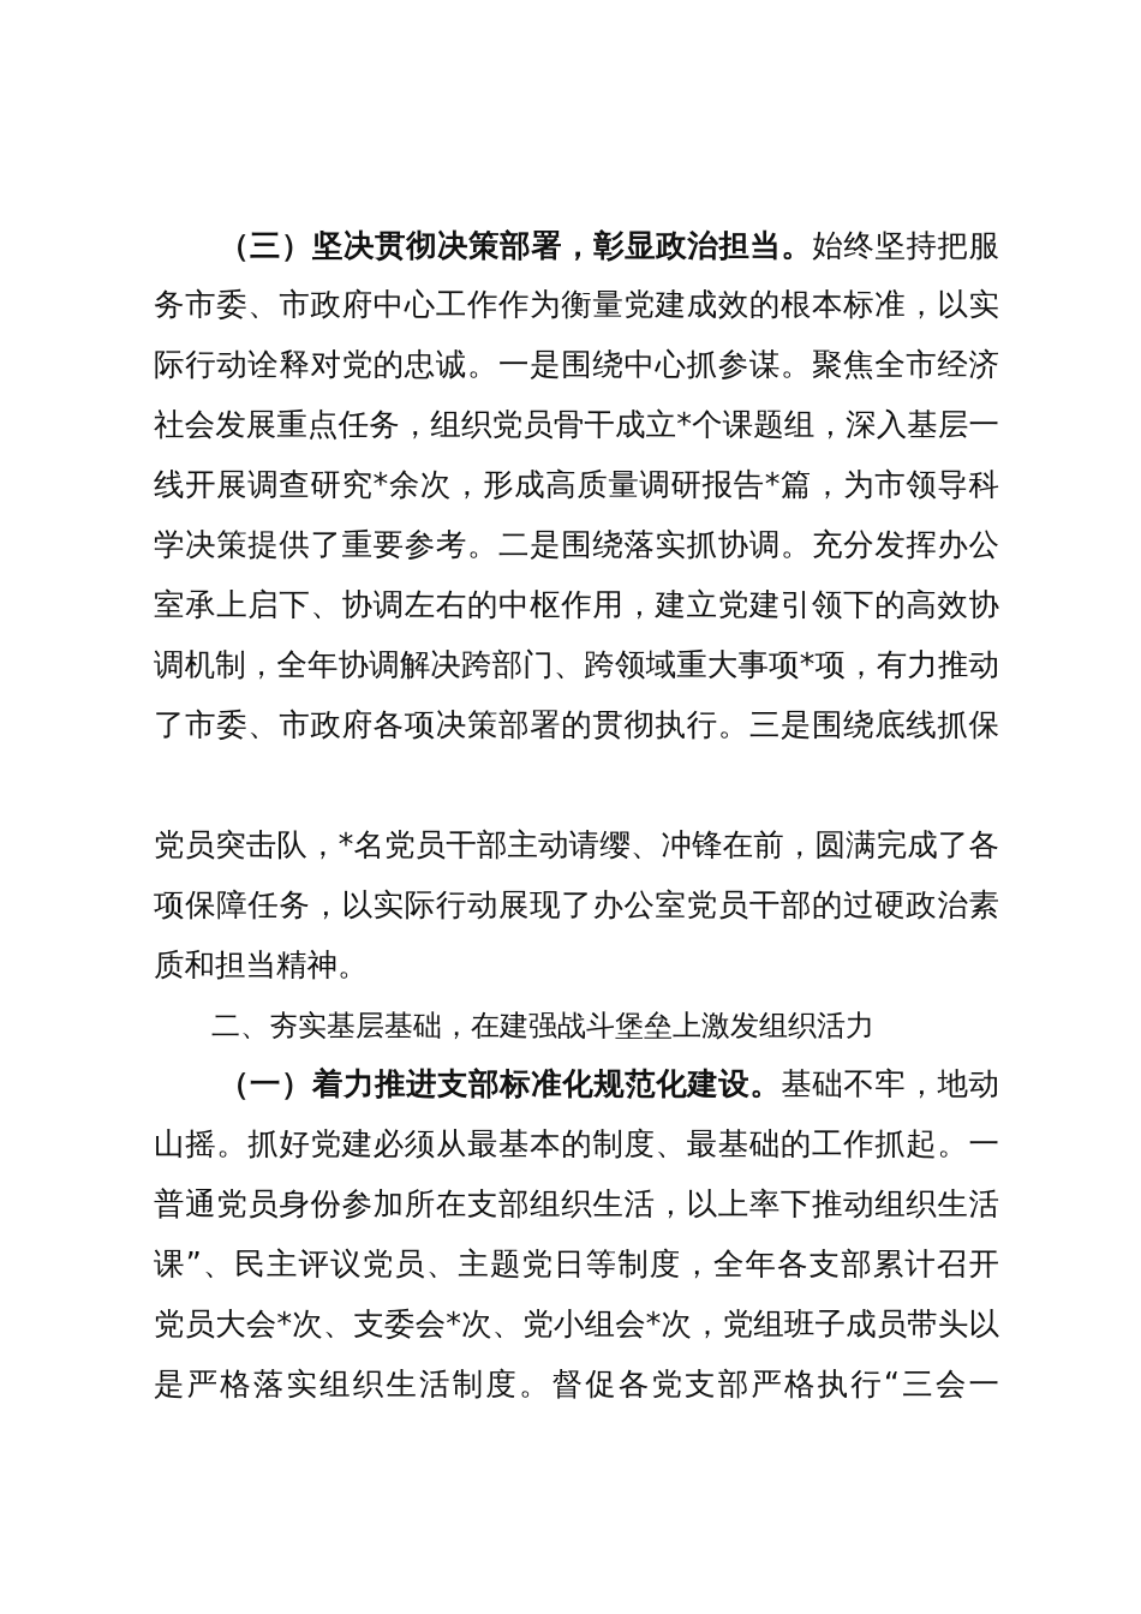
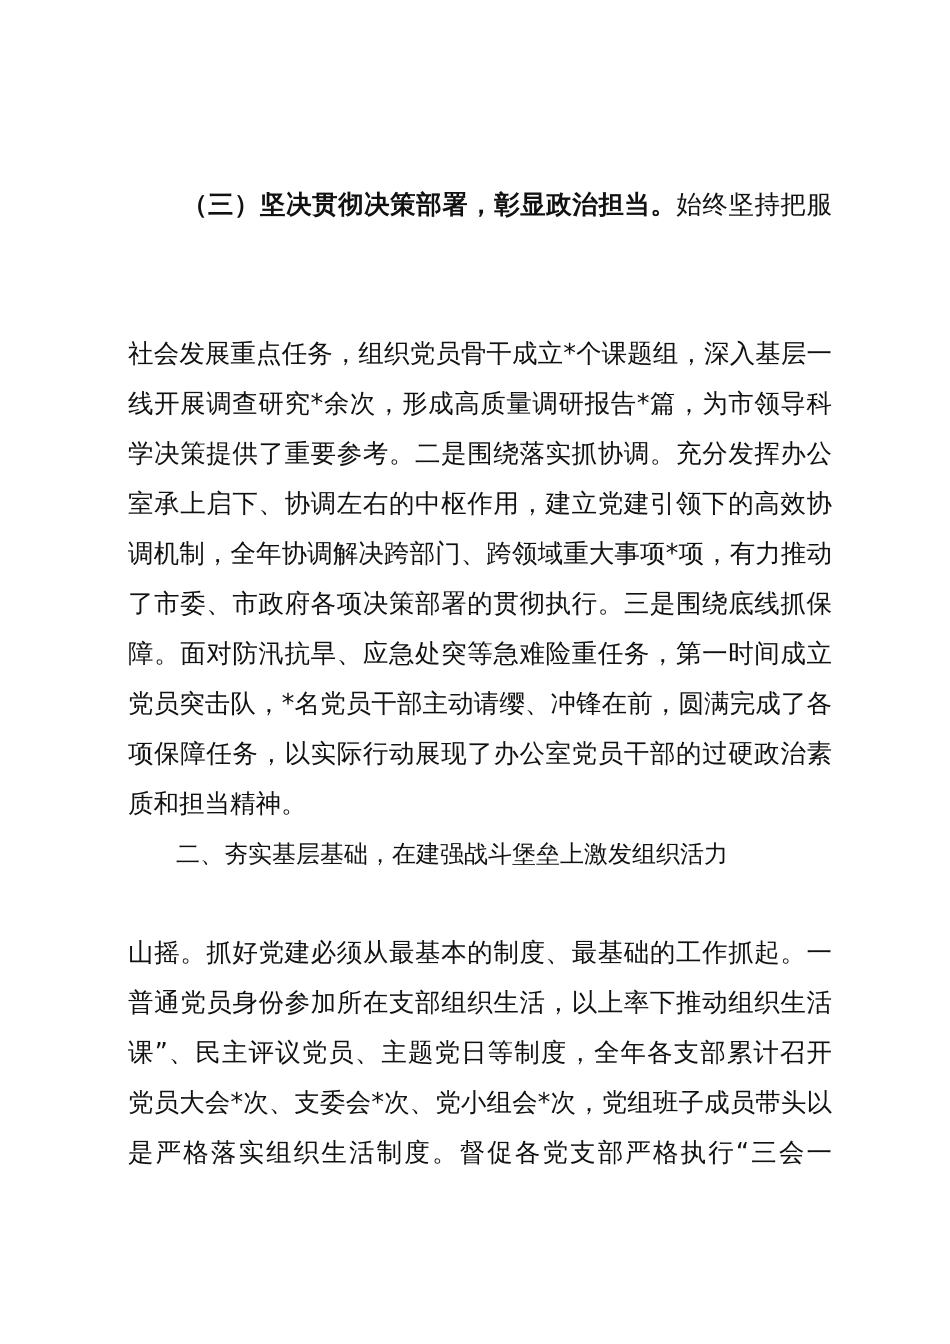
  （三）坚决贯彻决策部署，彰显政治担当。始终坚持把服
- 务市委、市政府中心工作作为衡量党建成效的根本标准，以实
- 际行动诠释对党的忠诚。一是围绕中心抓参谋。聚焦全市经济
  社会发展重点任务，组织党员骨干成立*个课题组，深入基层一
  线开展调查研究*余次，形成高质量调研报告*篇，为市领导科
  学决策提供了重要参考。二是围绕落实抓协调。充分发挥办公
  室承上启下、协调左右的中枢作用，建立党建引领下的高效协
  调机制，全年协调解决跨部门、跨领域重大事项*项，有力推动
  了市委、市政府各项决策部署的贯彻执行。三是围绕底线抓保
+ 障。面对防汛抗旱、应急处突等急难险重任务，第一时间成立
  党员突击队，*名党员干部主动请缨、冲锋在前，圆满完成了各
  项保障任务，以实际行动展现了办公室党员干部的过硬政治素
  质和担当精神。
  二、夯实基层基础，在建强战斗堡垒上激发组织活力
- （一）着力推进支部标准化规范化建设。基础不牢，地动
  山摇。抓好党建必须从最基本的制度、最基础的工作抓起。一
  普通党员身份参加所在支部组织生活，以上率下推动组织生活
  课”、民主评议党员、主题党日等制度，全年各支部累计召开
  党员大会*次、支委会*次、党小组会*次，党组班子成员带头以
  是严格落实组织生活制度。督促各党支部严格执行“三会一
